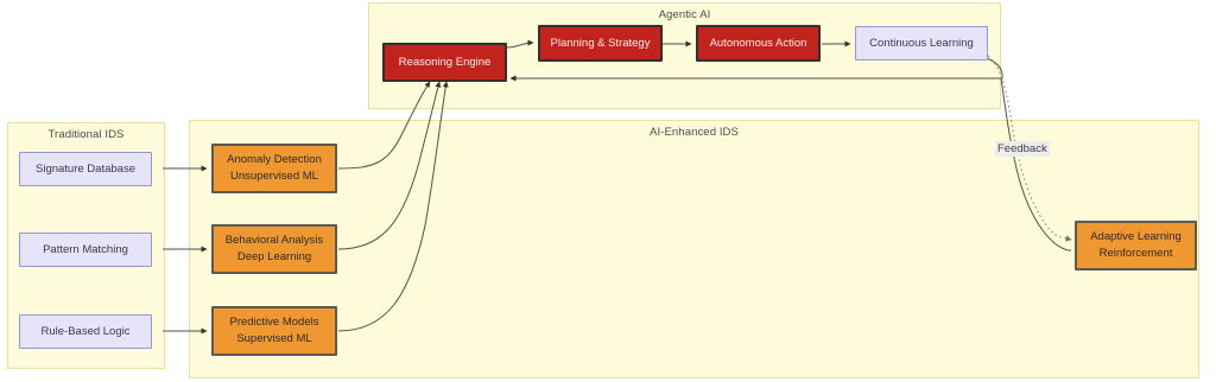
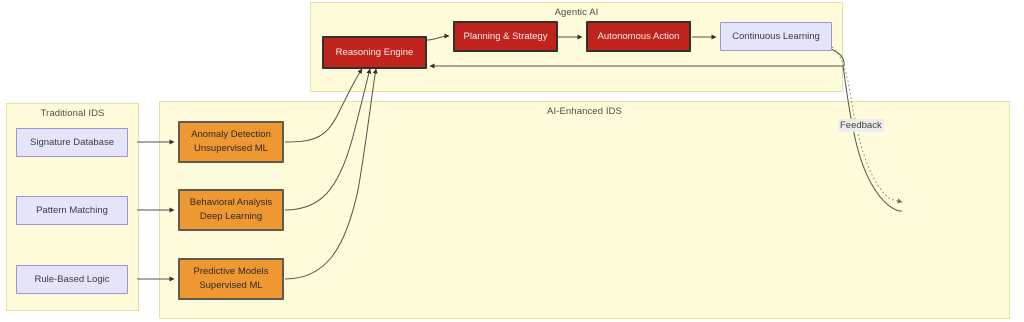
  Agentic AI
  Traditional IDS
  AI-Enhanced IDS
  Reasoning Engine
  Planning & Strategy
  Autonomous Action
  Continuous Learning
  Signature Database
  Pattern Matching
  Rule-Based Logic
  Anomaly Detection
  Unsupervised ML
  Behavioral Analysis
  Deep Learning
  Predictive Models
  Supervised ML
- Adaptive Learning
- Reinforcement
  Feedback
